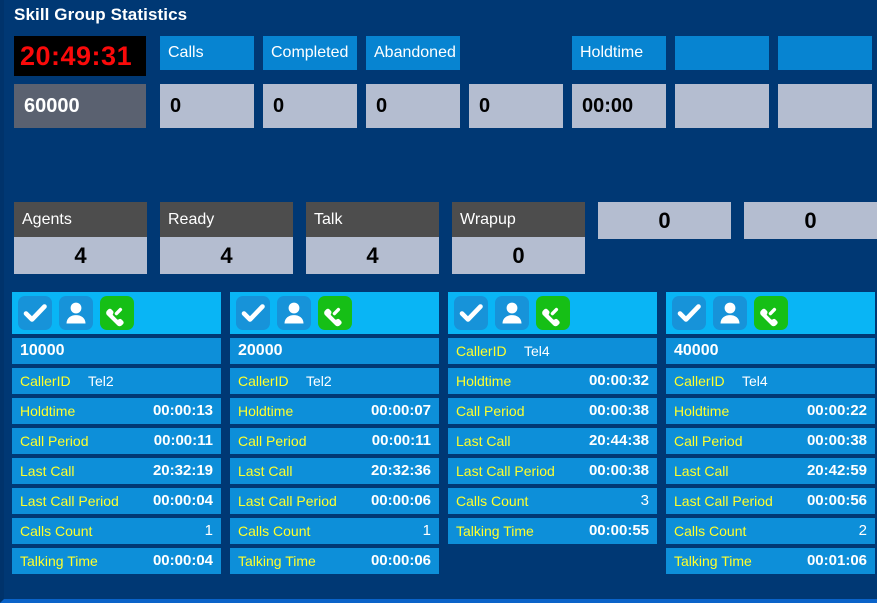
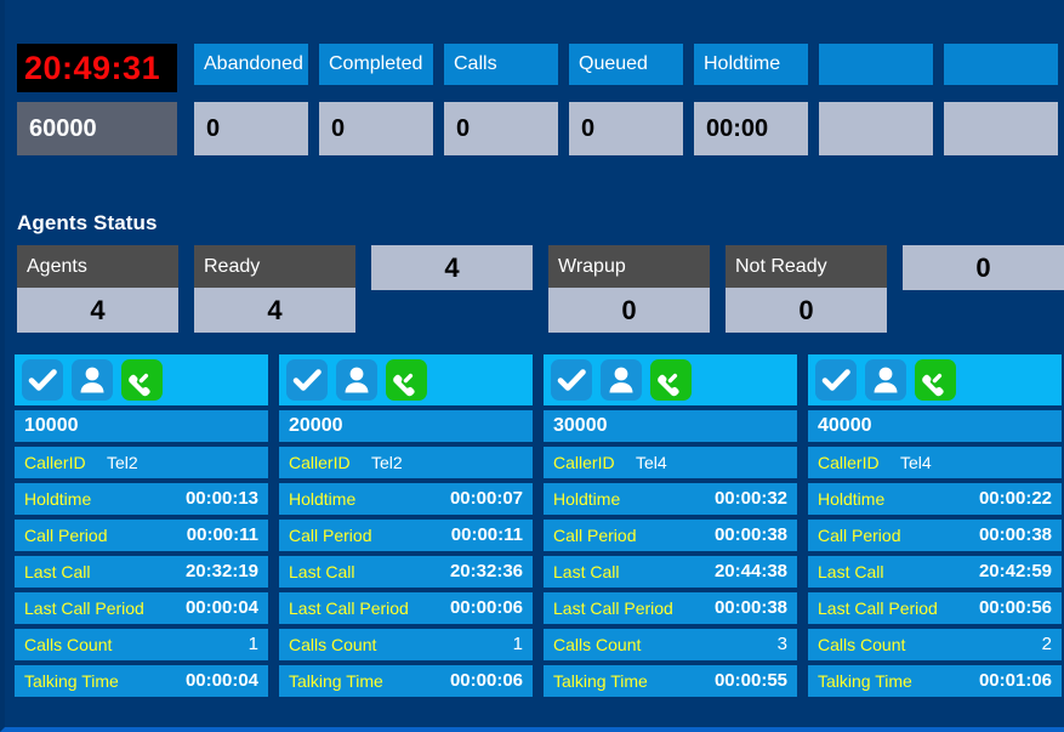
- Skill Group Statistics
  20:49:31
  60000
- Calls
+ Abandoned
  0
  Completed
  0
- Abandoned
+ Calls
  0
+ Queued
  0
  Holdtime
  00:00
+ Agents Status
  Agents
  4
  Ready
  4
- Talk
  4
  Wrapup
  0
+ Not Ready
  0
  0
  10000
  CallerID
  Tel2
  Holdtime
  00:00:13
  Call Period
  00:00:11
  Last Call
  20:32:19
  Last Call Period
  00:00:04
  Calls Count
  1
  Talking Time
  00:00:04
  20000
  CallerID
  Tel2
  Holdtime
  00:00:07
  Call Period
  00:00:11
  Last Call
  20:32:36
  Last Call Period
  00:00:06
  Calls Count
  1
  Talking Time
  00:00:06
+ 30000
  CallerID
  Tel4
  Holdtime
  00:00:32
  Call Period
  00:00:38
  Last Call
  20:44:38
  Last Call Period
  00:00:38
  Calls Count
  3
  Talking Time
  00:00:55
  40000
  CallerID
  Tel4
  Holdtime
  00:00:22
  Call Period
  00:00:38
  Last Call
  20:42:59
  Last Call Period
  00:00:56
  Calls Count
  2
  Talking Time
  00:01:06
